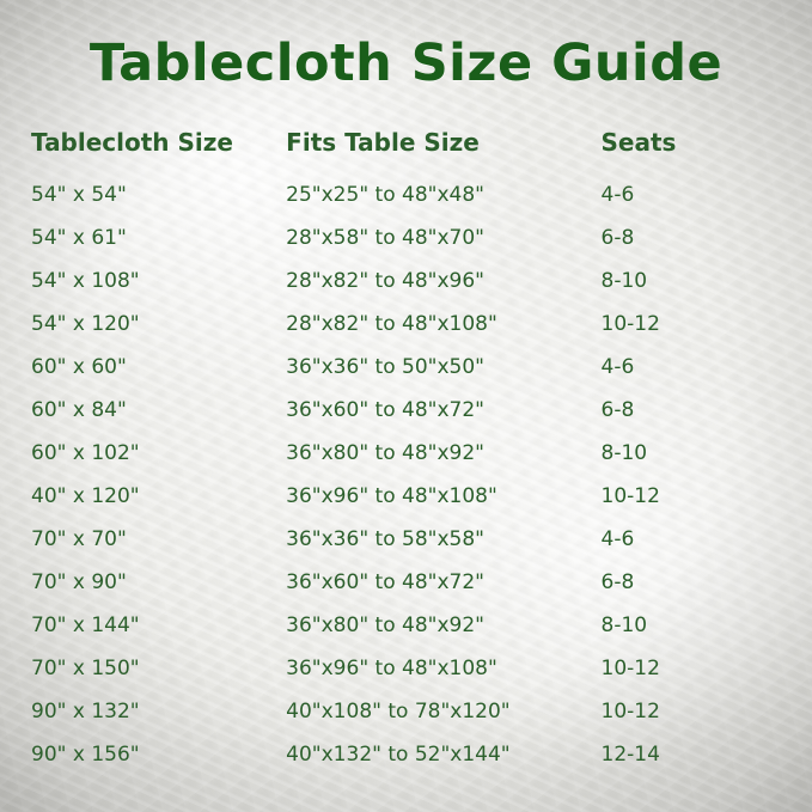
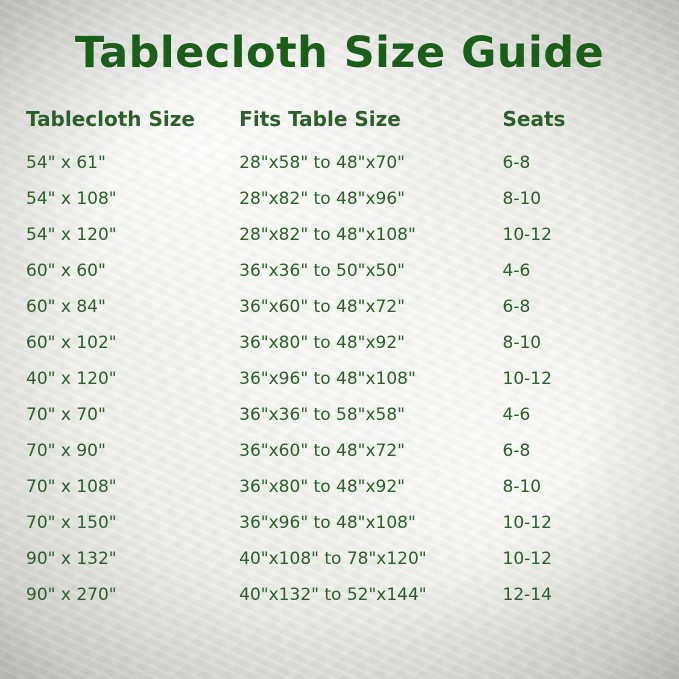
  Tablecloth Size Guide
  Tablecloth Size	Fits Table Size	Seats
- 54" x 54"	25"x25" to 48"x48"	4-6
  54" x 61"	28"x58" to 48"x70"	6-8
  54" x 108"	28"x82" to 48"x96"	8-10
  54" x 120"	28"x82" to 48"x108"	10-12
  60" x 60"	36"x36" to 50"x50"	4-6
  60" x 84"	36"x60" to 48"x72"	6-8
  60" x 102"	36"x80" to 48"x92"	8-10
  40" x 120"	36"x96" to 48"x108"	10-12
  70" x 70"	36"x36" to 58"x58"	4-6
  70" x 90"	36"x60" to 48"x72"	6-8
- 70" x 144"	36"x80" to 48"x92"	8-10
+ 70" x 108"	36"x80" to 48"x92"	8-10
  70" x 150"	36"x96" to 48"x108"	10-12
  90" x 132"	40"x108" to 78"x120"	10-12
- 90" x 156"	40"x132" to 52"x144"	12-14
+ 90" x 270"	40"x132" to 52"x144"	12-14
